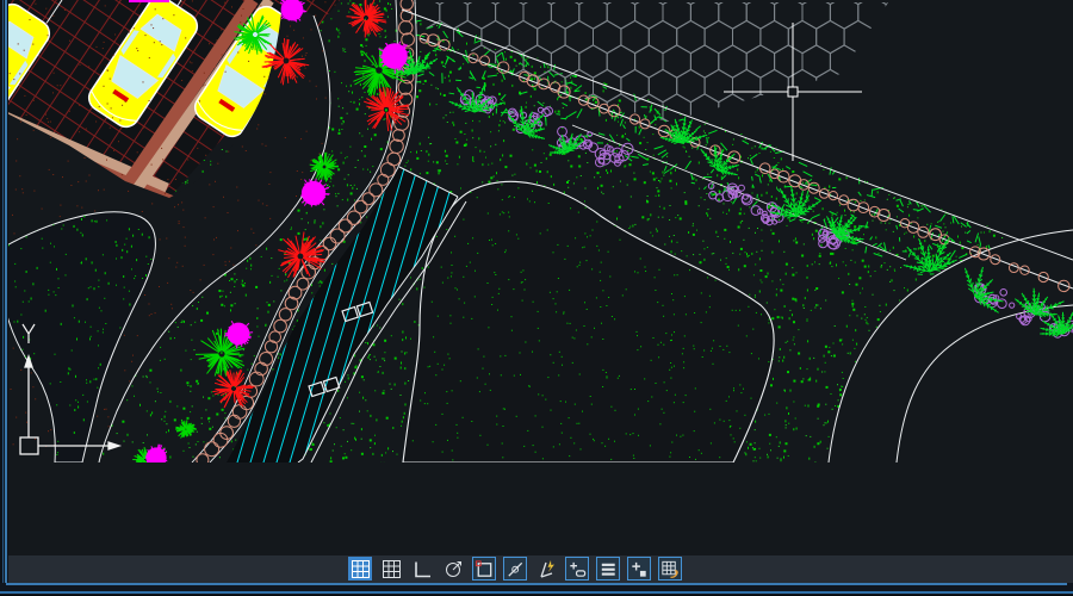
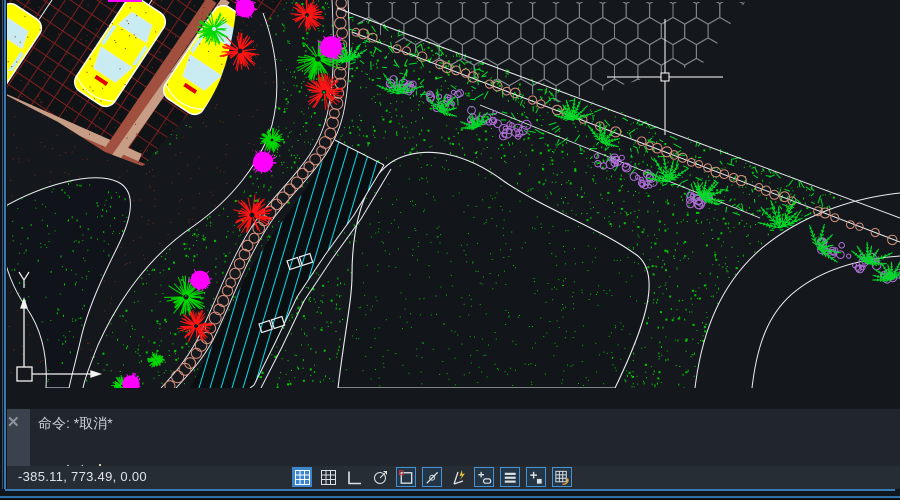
+ ✕
+ 命令: *取消*
+ -385.11, 773.49, 0.00
